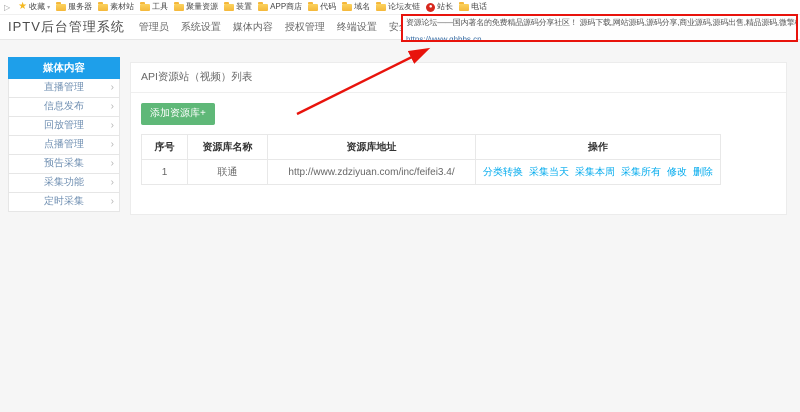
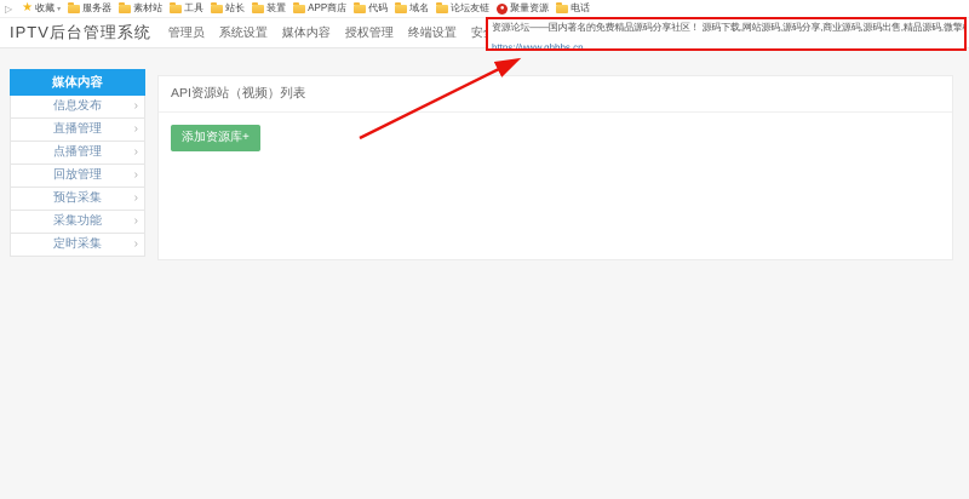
  ▷
  ★
  收藏
  服务器
  素材站
  工具
- 聚量资源
+ 站长
  装置
  APP商店
  代码
  域名
  论坛友链
- 站长
+ 聚量资源
  电话
  IPTV后台管理系统
  管理员
  系统设置
  媒体内容
  授权管理
  终端设置
  资源论坛——国内著名的免费精品源码分享社区！ 源码下载,网站源码,源码分享,商业源码,源码出售,精品源码,微擎
  https://www.qhbbs.cn
  媒体内容
- 直播管理
+ 信息发布
  ›
- 信息发布
+ 直播管理
  ›
- 回放管理
+ 点播管理
  ›
- 点播管理
+ 回放管理
  ›
  预告采集
  ›
  采集功能
  ›
  定时采集
  ›
  API资源站（视频）列表
  添加资源库+
- 序号	资源库名称	资源库地址	操作
- 1	联通	http://www.zdziyuan.com/inc/feifei3.4/	分类转换 采集当天 采集本周 采集所有 修改 删除
